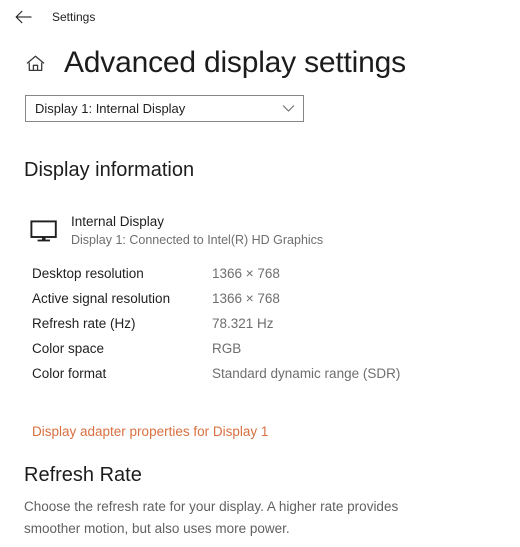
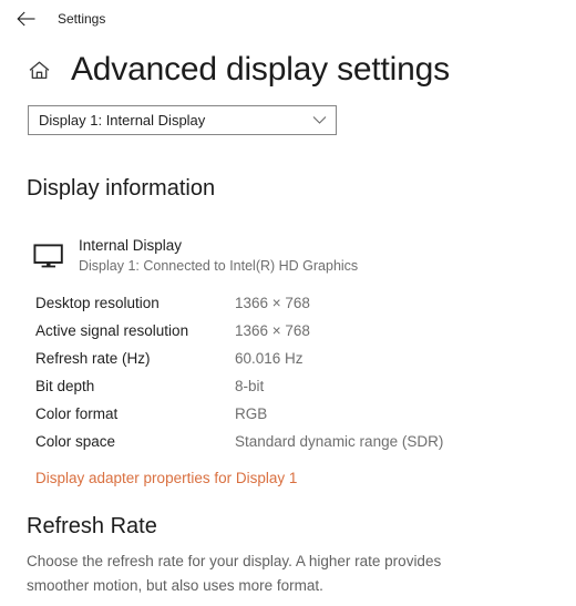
  Settings
  Advanced display settings
  Display 1: Internal Display
  Display information
  Internal Display
  Display 1: Connected to Intel(R) HD Graphics
  Desktop resolution
  1366 × 768
  Active signal resolution
  1366 × 768
  Refresh rate (Hz)
- 78.321 Hz
+ 60.016 Hz
+ Bit depth
+ 8-bit
- Color space
+ Color format
  RGB
- Color format
+ Color space
  Standard dynamic range (SDR)
  Display adapter properties for Display 1
  Refresh Rate
- Choose the refresh rate for your display. A higher rate provides smoother motion, but also uses more power.
+ Choose the refresh rate for your display. A higher rate provides smoother motion, but also uses more format.
